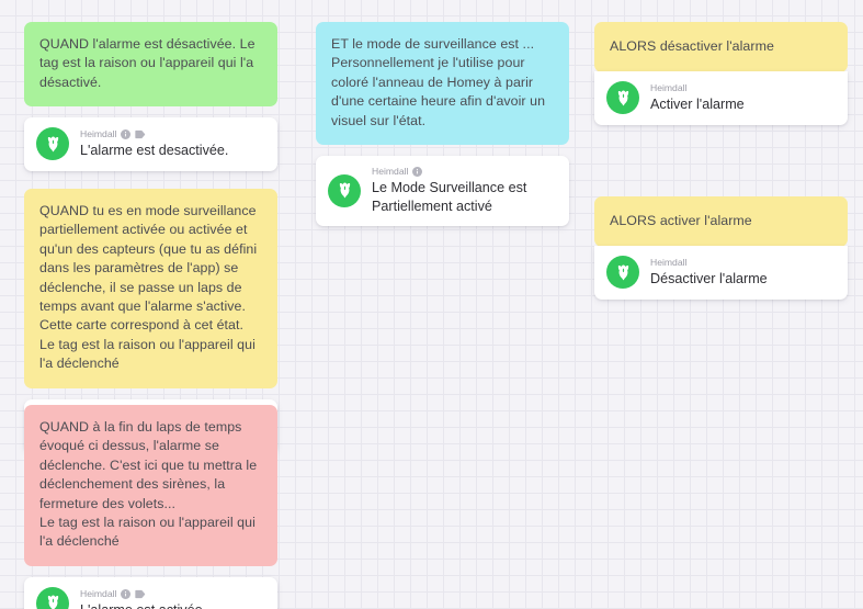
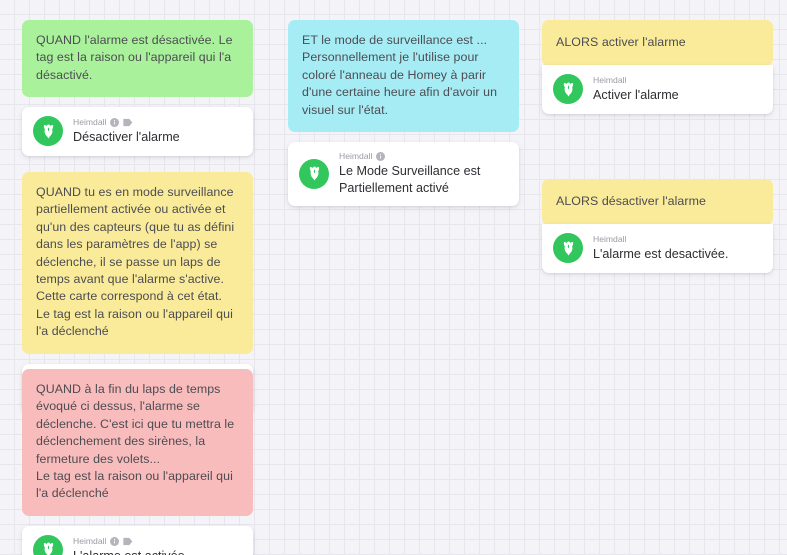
  QUAND l'alarme est désactivée. Le tag est la raison ou l'appareil qui l'a désactivé.
  Heimdall
- L'alarme est desactivée.
+ Désactiver l'alarme
  ET le mode de surveillance est ...
  Personnellement je l'utilise pour coloré l'anneau de Homey à parir d'une certaine heure afin d'avoir un visuel sur l'état.
  Heimdall
  Le Mode Surveillance est
  Partiellement activé
- ALORS désactiver l'alarme
+ ALORS activer l'alarme
  Heimdall
  Activer l'alarme
  QUAND tu es en mode surveillance partiellement activée ou activée et qu'un des capteurs (que tu as défini dans les paramètres de l'app) se déclenche, il se passe un laps de temps avant que l'alarme s'active. Cette carte correspond à cet état. Le tag est la raison ou l'appareil qui l'a déclenché
- ALORS activer l'alarme
+ ALORS désactiver l'alarme
  Heimdall
- Désactiver l'alarme
+ L'alarme est desactivée.
  QUAND à la fin du laps de temps évoqué ci dessus, l'alarme se déclenche. C'est ici que tu mettra le déclenchement des sirènes, la fermeture des volets...
  Le tag est la raison ou l'appareil qui l'a déclenché
  Heimdall
